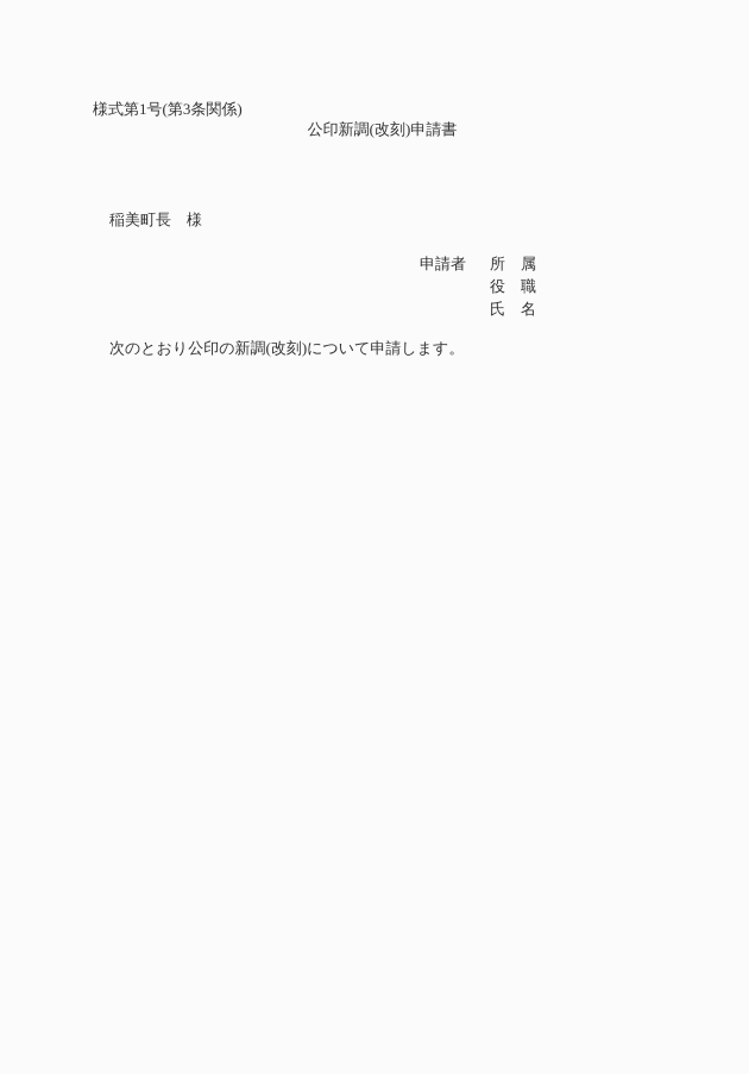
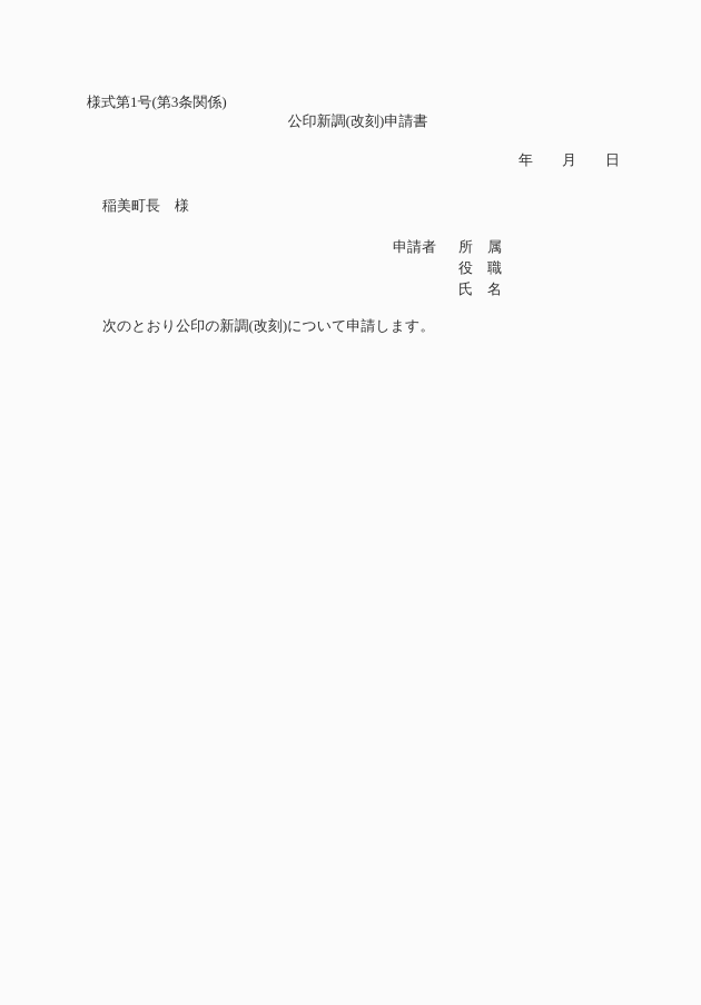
  様式第1号(第3条関係)
  公印新調(改刻)申請書
+ 年 月 日
  稲美町長 様
  申請者
  所 属
  役 職
  氏 名
  次のとおり公印の新調(改刻)について申請します。
